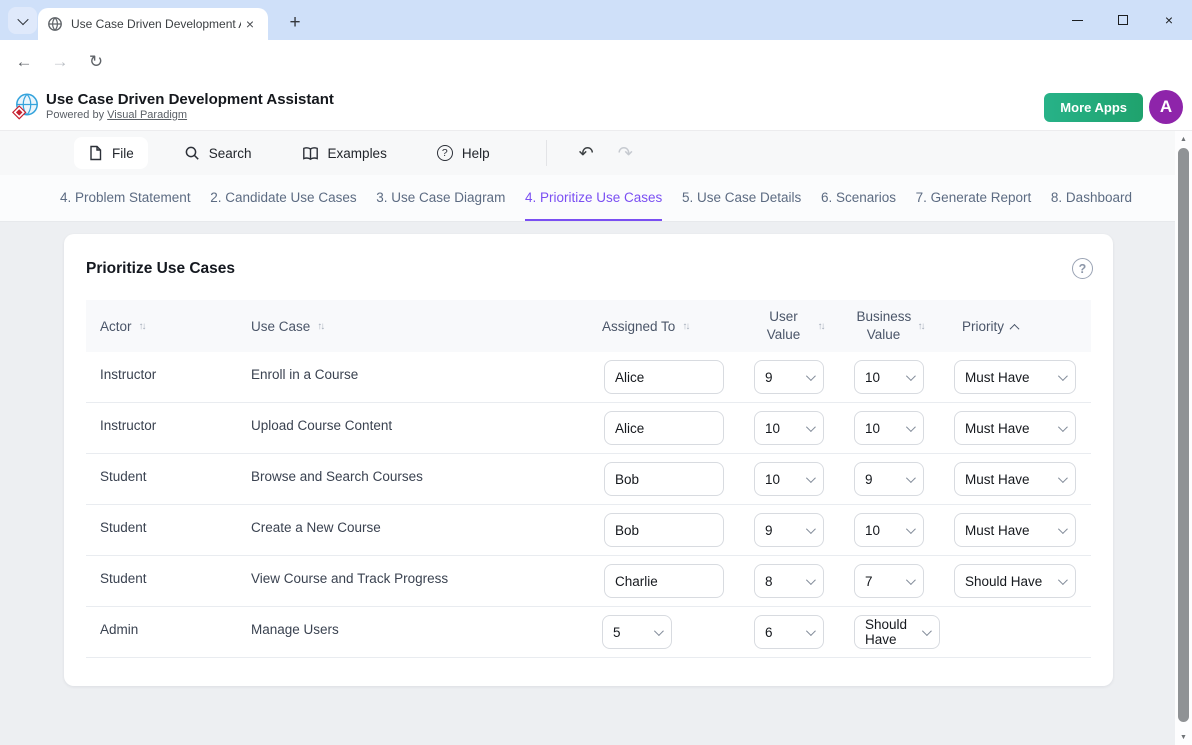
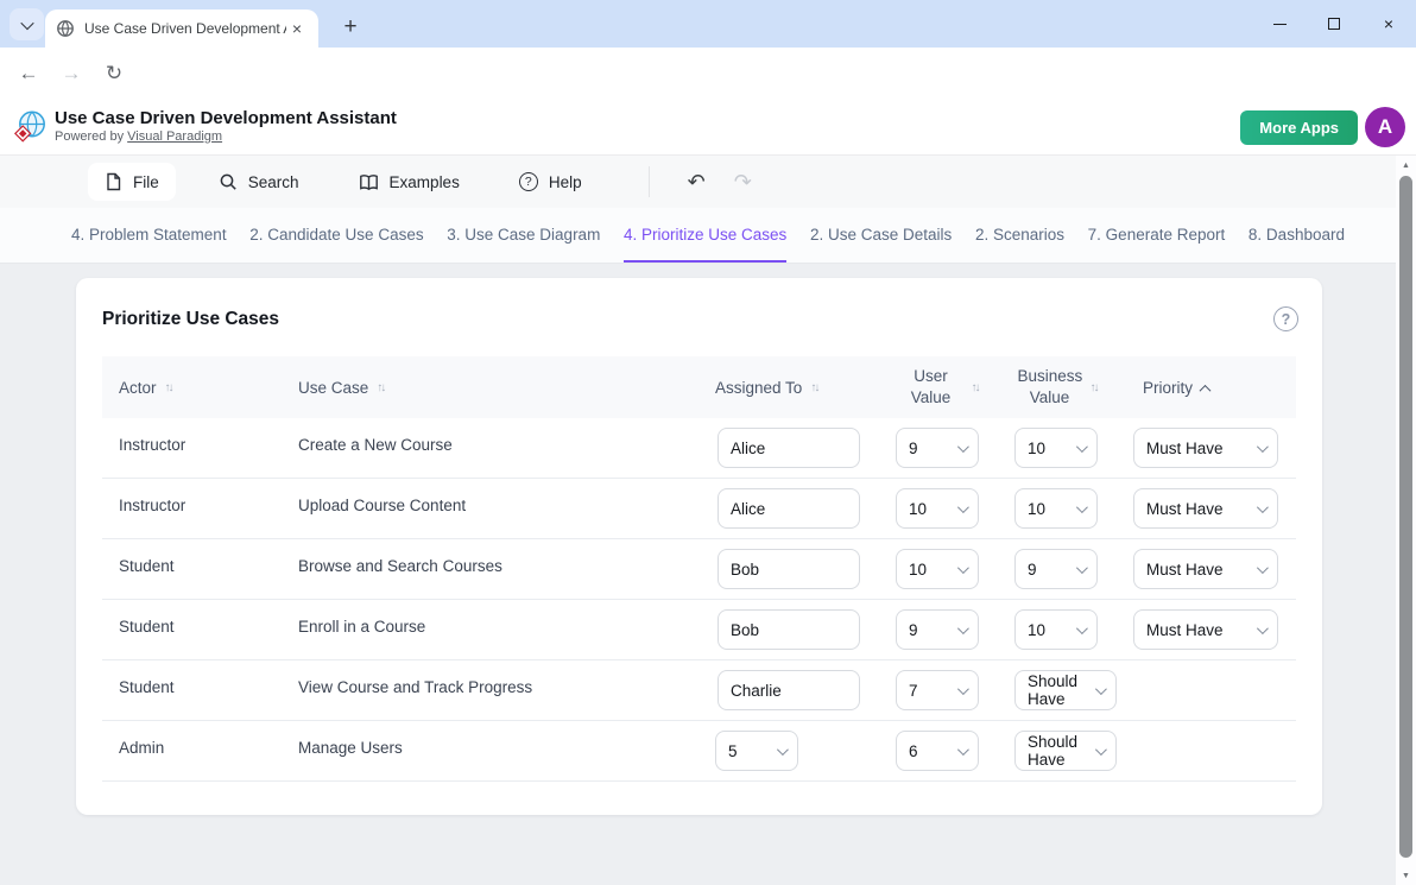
  Use Case Driven Development
  ×
  +
  ×
  ←
  →
  ↻
  Use Case Driven Development Assistant
  Powered by Visual Paradigm
  More Apps
  A
  File
  Search
  Examples
  ?
  Help
  ↶
  ↷
  4. Problem Statement
  2. Candidate Use Cases
  3. Use Case Diagram
  4. Prioritize Use Cases
- 5. Use Case Details
+ 2. Use Case Details
- 6. Scenarios
+ 2. Scenarios
  7. Generate Report
  8. Dashboard
  Prioritize Use Cases
  ?
  Actor
  ↑↓
  Use Case
  ↑↓
  Assigned To
  ↑↓
  User Value
  ↑↓
  Business Value
  ↑↓
  Priority
  Instructor
- Enroll in a Course
+ Create a New Course
  Alice
  9
  10
  Must Have
  Instructor
  Upload Course Content
  Alice
  10
  10
  Must Have
  Student
  Browse and Search Courses
  Bob
  10
  9
  Must Have
  Student
- Create a New Course
+ Enroll in a Course
  Bob
  9
  10
  Must Have
  Student
  View Course and Track Progress
  Charlie
- 8
  7
  Should Have
  Admin
  Manage Users
  5
  6
  Should Have
